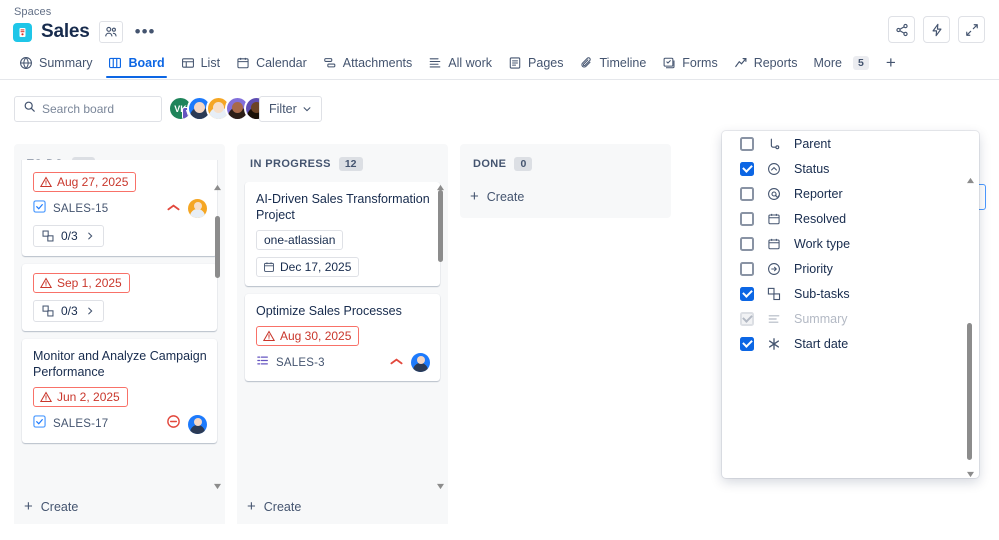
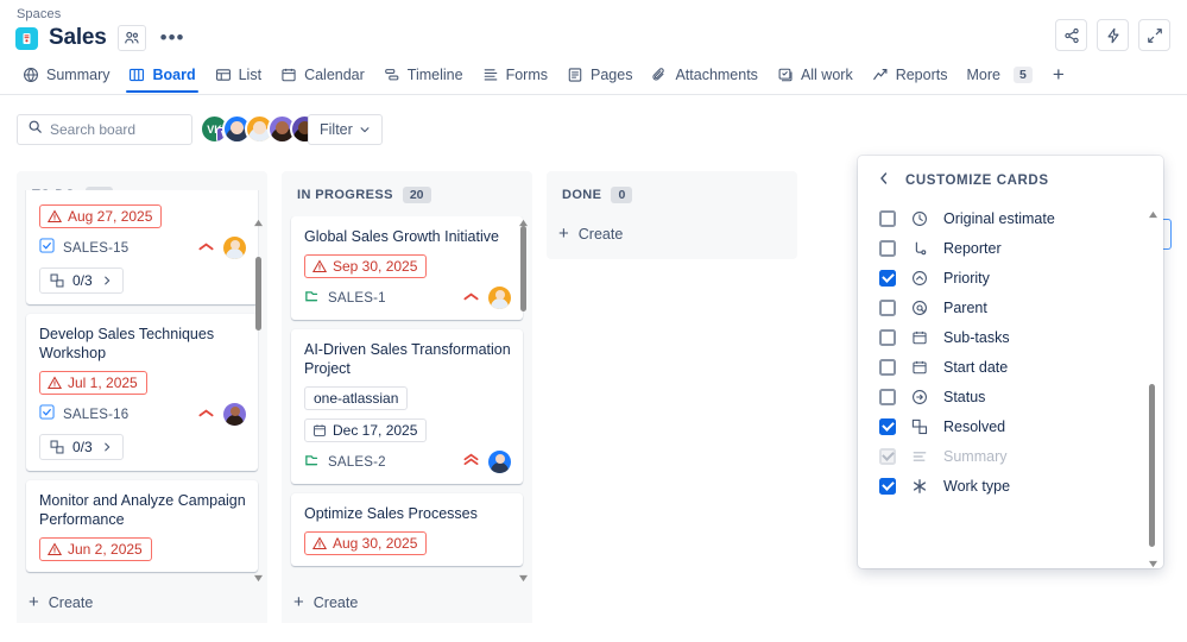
  Spaces
  Sales
  •••
  Summary
  Board
  List
  Calendar
- Attachments
+ Timeline
- All work
+ Forms
  Pages
- Timeline
+ Attachments
- Forms
+ All work
  Reports
  More
  5
  +
  Search board
  Filter
  Aug 27, 2025
  SALES-15
  0/3
+ Develop Sales Techniques Workshop
- Sep 1, 2025
+ Jul 1, 2025
+ SALES-16
  0/3
  Monitor and Analyze Campaign Performance
  Jun 2, 2025
- SALES-17
  +
  Create
  IN PROGRESS
- 12
+ 20
+ Global Sales Growth Initiative
+ Sep 30, 2025
+ SALES-1
  AI-Driven Sales Transformation Project
  one-atlassian
  Dec 17, 2025
+ SALES-2
  Optimize Sales Processes
  Aug 30, 2025
- SALES-3
  +
  Create
  DONE
  0
  +
  Create
+ CUSTOMIZE CARDS
+ Original estimate
- Parent
+ Reporter
- Status
+ Priority
- Reporter
+ Parent
- Resolved
+ Sub-tasks
- Work type
+ Start date
- Priority
+ Status
- Sub-tasks
+ Resolved
  Summary
- Start date
+ Work type
